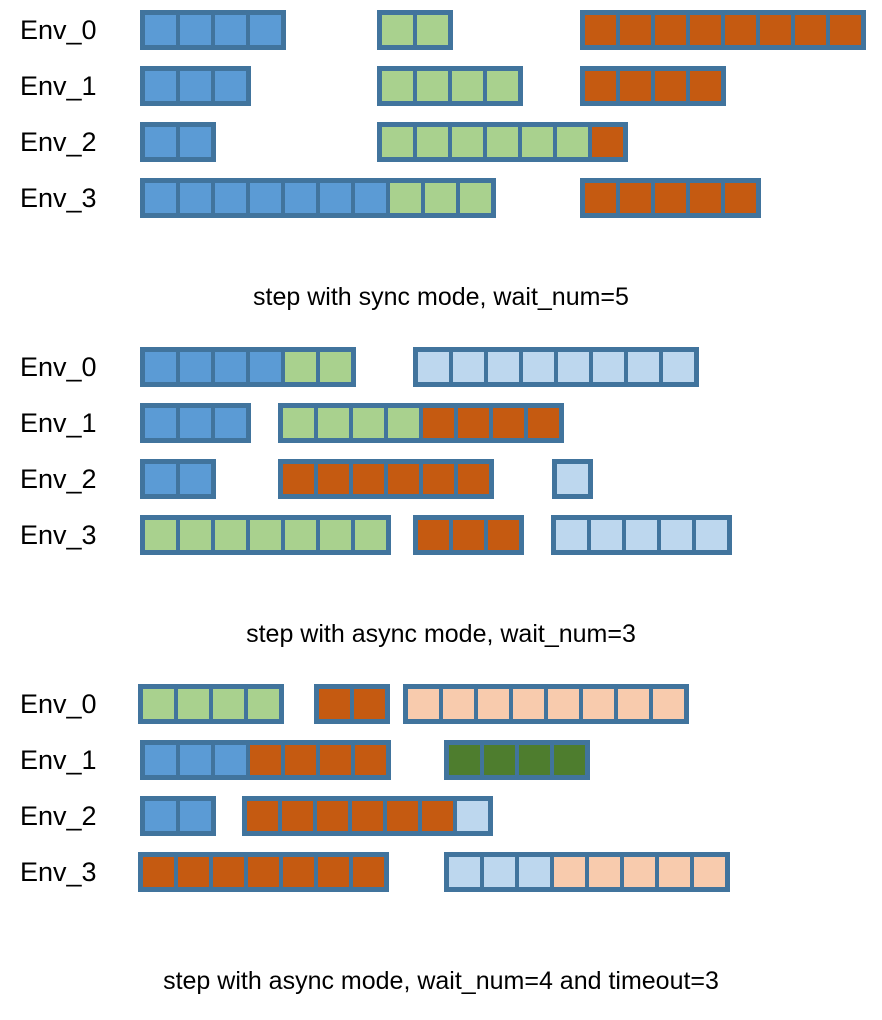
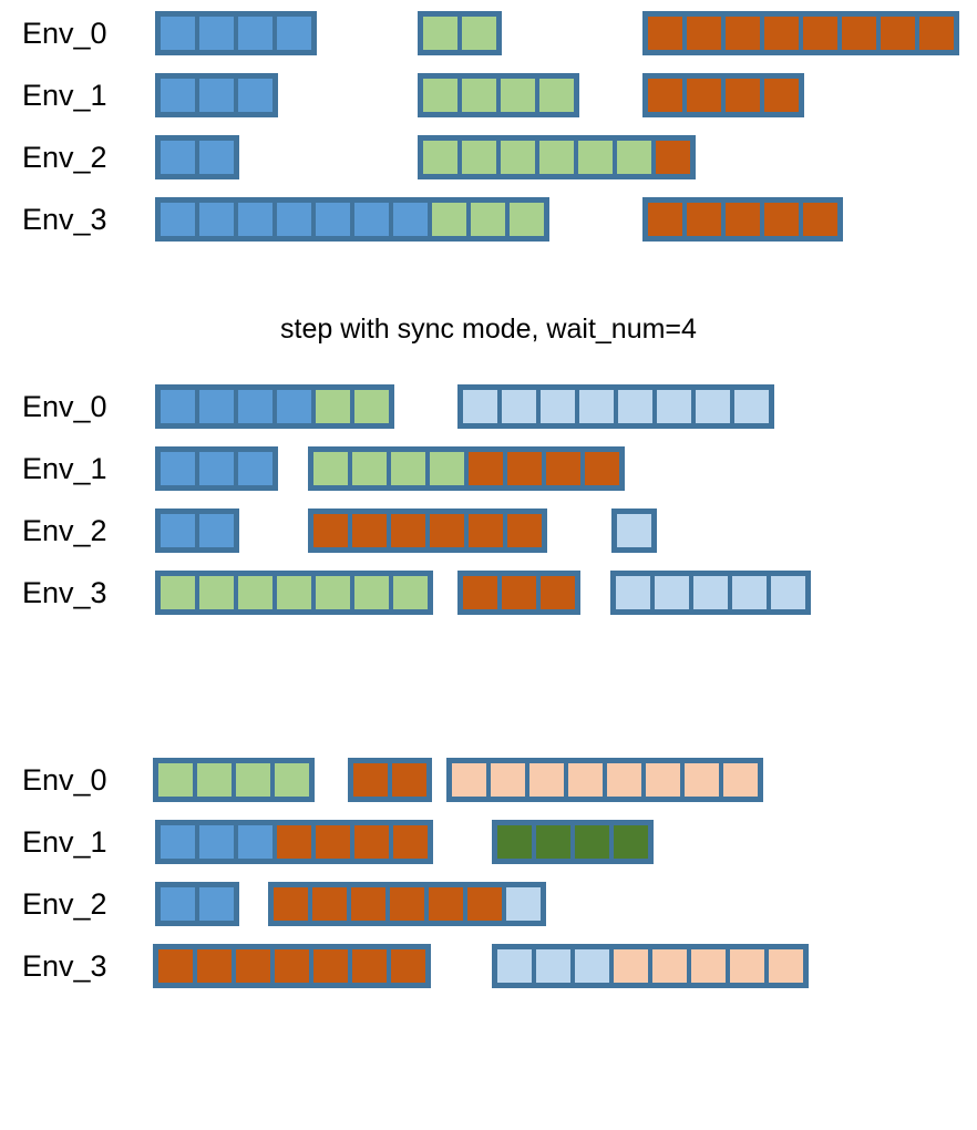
  Env_0
  Env_1
  Env_2
  Env_3
  Env_0
  Env_1
  Env_2
  Env_3
  Env_0
  Env_1
  Env_2
  Env_3
- step with sync mode, wait_num=5
+ step with sync mode, wait_num=4
- step with async mode, wait_num=3
- step with async mode, wait_num=4 and timeout=3
